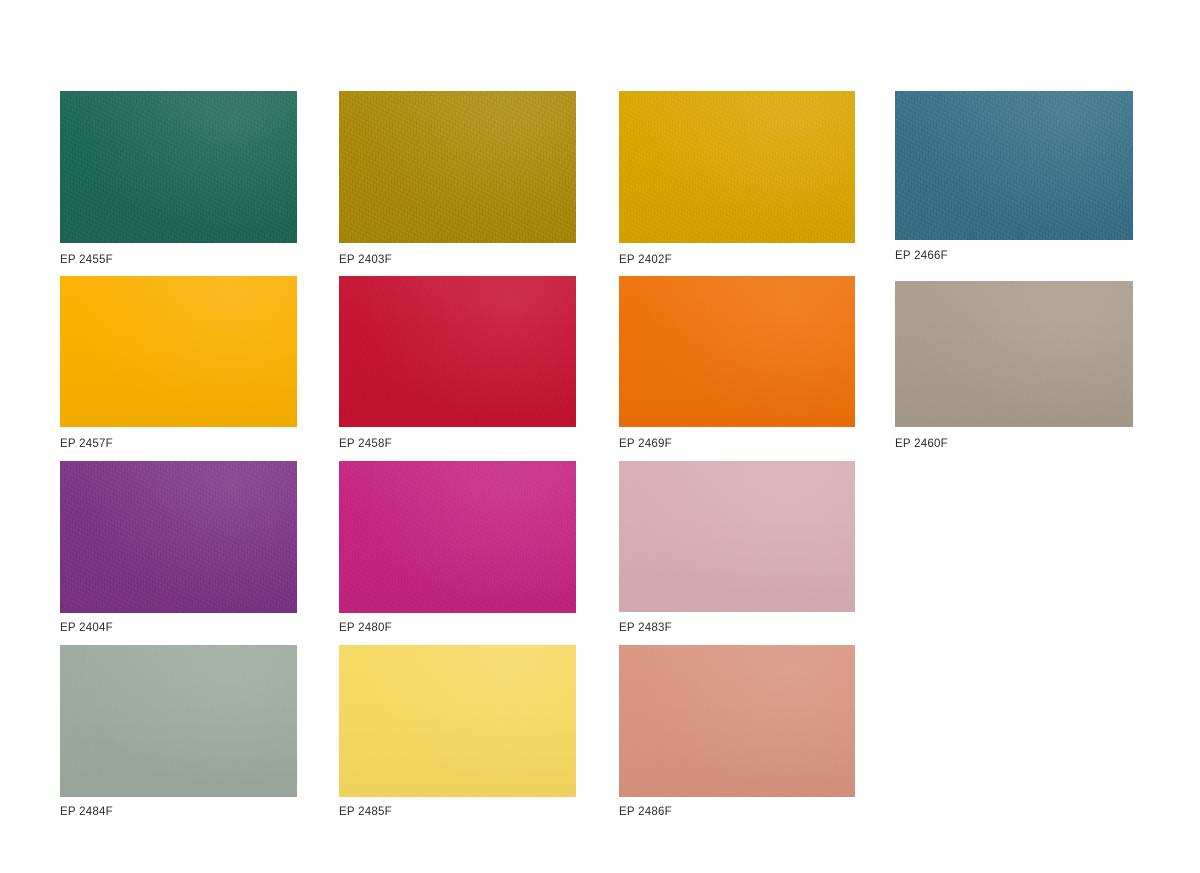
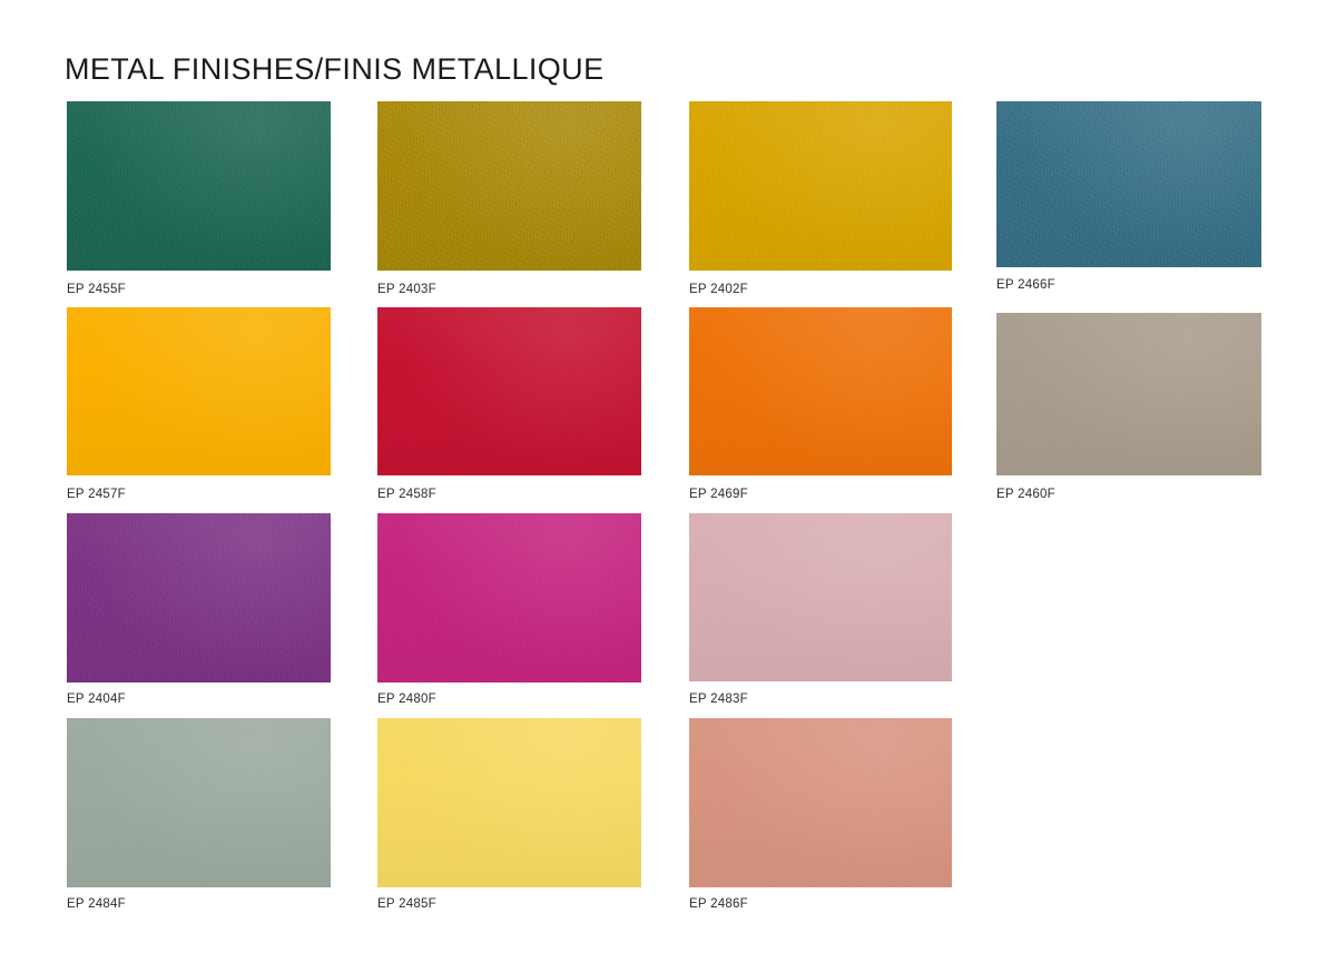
+ METAL FINISHES/FINIS METALLIQUE
  EP 2455F
  EP 2403F
  EP 2402F
  EP 2466F
  EP 2457F
  EP 2458F
  EP 2469F
  EP 2460F
  EP 2404F
  EP 2480F
  EP 2483F
  EP 2484F
  EP 2485F
  EP 2486F
